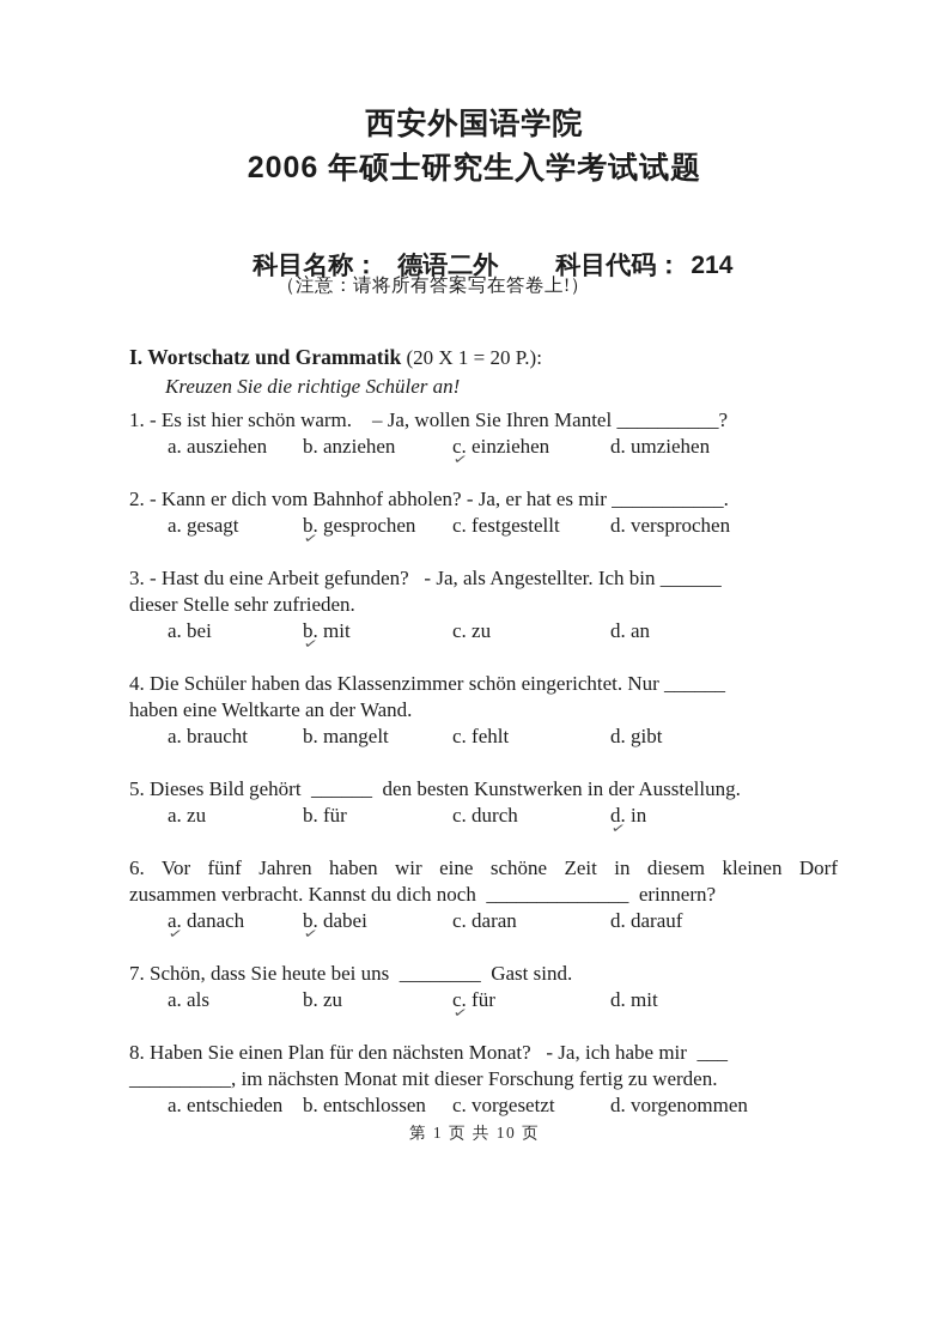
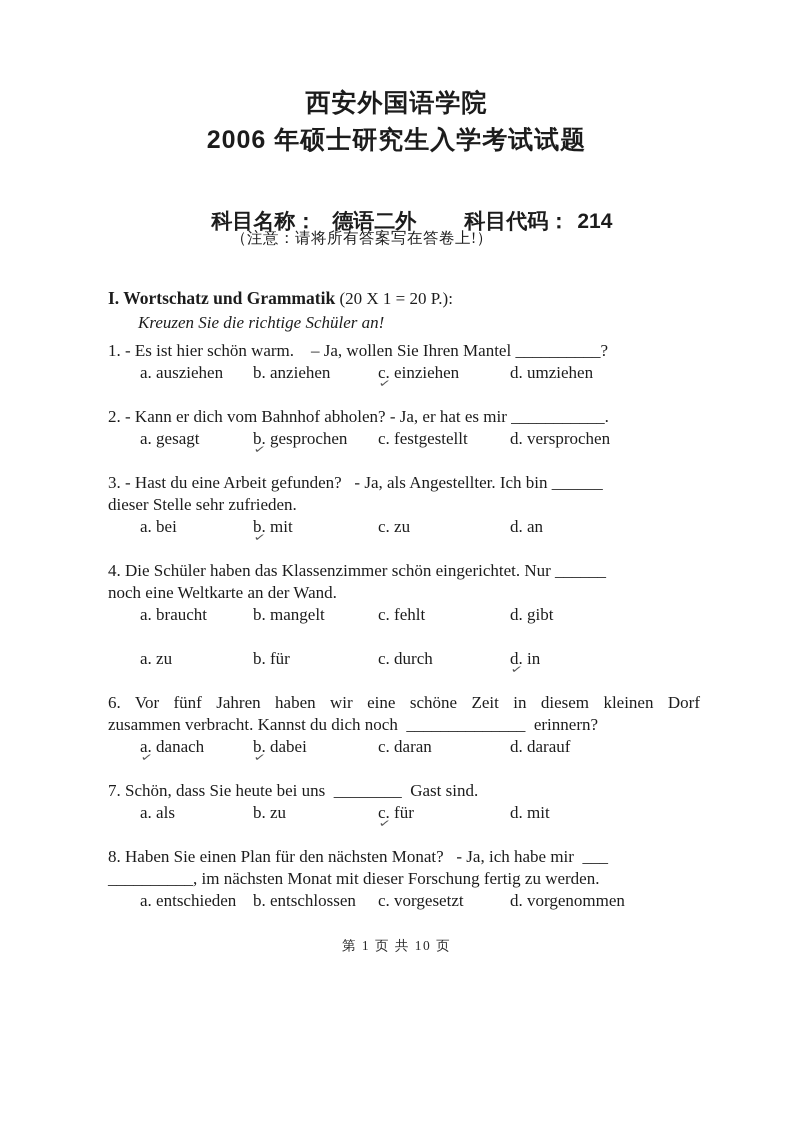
  西安外国语学院
  2006 年硕士研究生入学考试试题
  科目名称： 德语二外 科目代码： 214
  （注意：请将所有答案写在答卷上!）
  I. Wortschatz und Grammatik (20 X 1 = 20 P.):
  Kreuzen Sie die richtige Schüler an!
  1. - Es ist hier schön warm. – Ja, wollen Sie Ihren Mantel __________?
  a. ausziehen
  b. anziehen
  c. einziehen
  d. umziehen
  2. - Kann er dich vom Bahnhof abholen? - Ja, er hat es mir ___________.
  a. gesagt
  b. gesprochen
  c. festgestellt
  d. versprochen
  3. - Hast du eine Arbeit gefunden? - Ja, als Angestellter. Ich bin ______
  dieser Stelle sehr zufrieden.
  a. bei
  b. mit
  c. zu
  d. an
  4. Die Schüler haben das Klassenzimmer schön eingerichtet. Nur ______
- haben eine Weltkarte an der Wand.
+ noch eine Weltkarte an der Wand.
  a. braucht
  b. mangelt
  c. fehlt
  d. gibt
- 5. Dieses Bild gehört ______ den besten Kunstwerken in der Ausstellung.
  a. zu
  b. für
  c. durch
  d. in
  6. Vor fünf Jahren haben wir eine schöne Zeit in diesem kleinen Dorf
  zusammen verbracht. Kannst du dich noch ______________ erinnern?
  a. danach
  b. dabei
  c. daran
  d. darauf
  7. Schön, dass Sie heute bei uns ________ Gast sind.
  a. als
  b. zu
  c. für
  d. mit
  8. Haben Sie einen Plan für den nächsten Monat? - Ja, ich habe mir ___
  __________, im nächsten Monat mit dieser Forschung fertig zu werden.
  a. entschieden
  b. entschlossen
  c. vorgesetzt
  d. vorgenommen
  第 1 页 共 10 页
